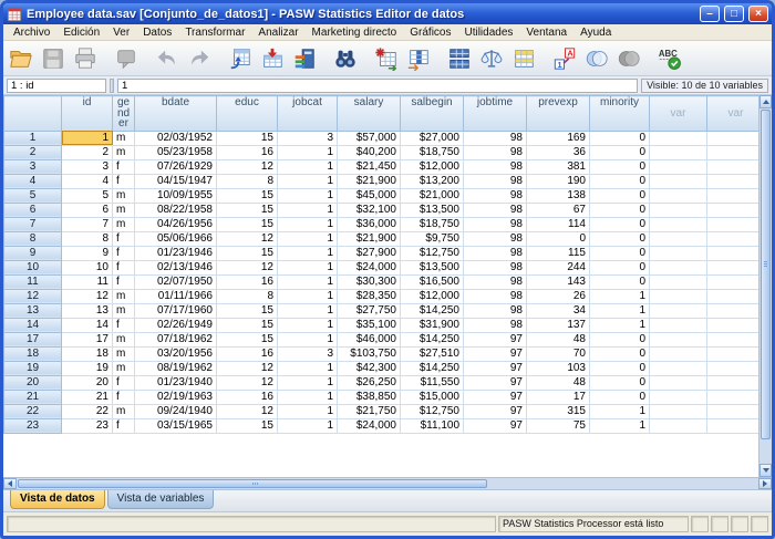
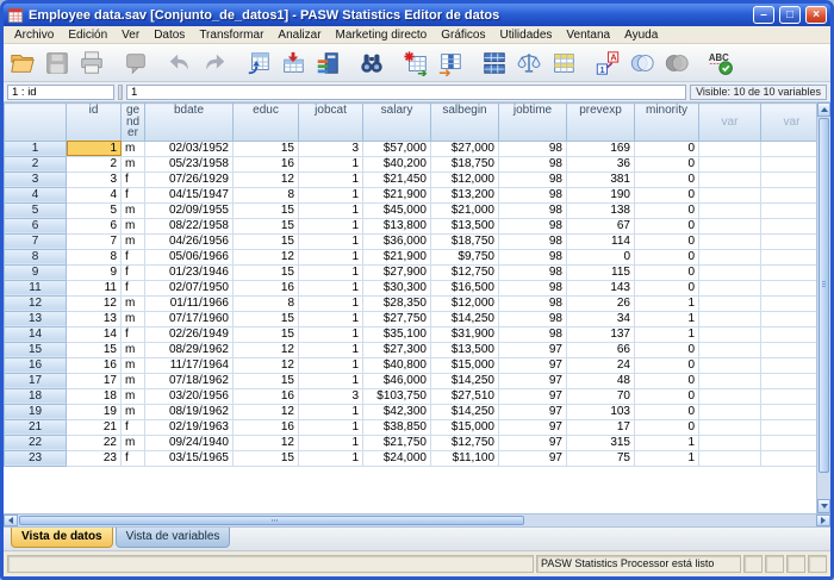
  Employee data.sav [Conjunto_de_datos1] - PASW Statistics Editor de datos
  –
  □
  ×
  Archivo
  Edición
  Ver
  Datos
  Transformar
  Analizar
  Marketing directo
  Gráficos
  Utilidades
  Ventana
  Ayuda
  A
  1
  ABC
  1 : id
  1
  Visible: 10 de 10 variables
  	id	gender	bdate	educ	jobcat	salary	salbegin	jobtime	prevexp	minority	var	var
  1	1	m	02/03/1952	15	3	$57,000	$27,000	98	169	0
  2	2	m	05/23/1958	16	1	$40,200	$18,750	98	36	0
  3	3	f	07/26/1929	12	1	$21,450	$12,000	98	381	0
  4	4	f	04/15/1947	8	1	$21,900	$13,200	98	190	0
- 5	5	m	10/09/1955	15	1	$45,000	$21,000	98	138	0
+ 5	5	m	02/09/1955	15	1	$45,000	$21,000	98	138	0
- 6	6	m	08/22/1958	15	1	$32,100	$13,500	98	67	0
+ 6	6	m	08/22/1958	15	1	$13,800	$13,500	98	67	0
  7	7	m	04/26/1956	15	1	$36,000	$18,750	98	114	0
  8	8	f	05/06/1966	12	1	$21,900	$9,750	98	0	0
  9	9	f	01/23/1946	15	1	$27,900	$12,750	98	115	0
- 10	10	f	02/13/1946	12	1	$24,000	$13,500	98	244	0
  11	11	f	02/07/1950	16	1	$30,300	$16,500	98	143	0
  12	12	m	01/11/1966	8	1	$28,350	$12,000	98	26	1
  13	13	m	07/17/1960	15	1	$27,750	$14,250	98	34	1
  14	14	f	02/26/1949	15	1	$35,100	$31,900	98	137	1
+ 15	15	m	08/29/1962	12	1	$27,300	$13,500	97	66	0
+ 16	16	m	11/17/1964	12	1	$40,800	$15,000	97	24	0
  17	17	m	07/18/1962	15	1	$46,000	$14,250	97	48	0
  18	18	m	03/20/1956	16	3	$103,750	$27,510	97	70	0
  19	19	m	08/19/1962	12	1	$42,300	$14,250	97	103	0
- 20	20	f	01/23/1940	12	1	$26,250	$11,550	97	48	0
  21	21	f	02/19/1963	16	1	$38,850	$15,000	97	17	0
  22	22	m	09/24/1940	12	1	$21,750	$12,750	97	315	1
  23	23	f	03/15/1965	15	1	$24,000	$11,100	97	75	1
  Vista de datos
  Vista de variables
  PASW Statistics Processor está listo
